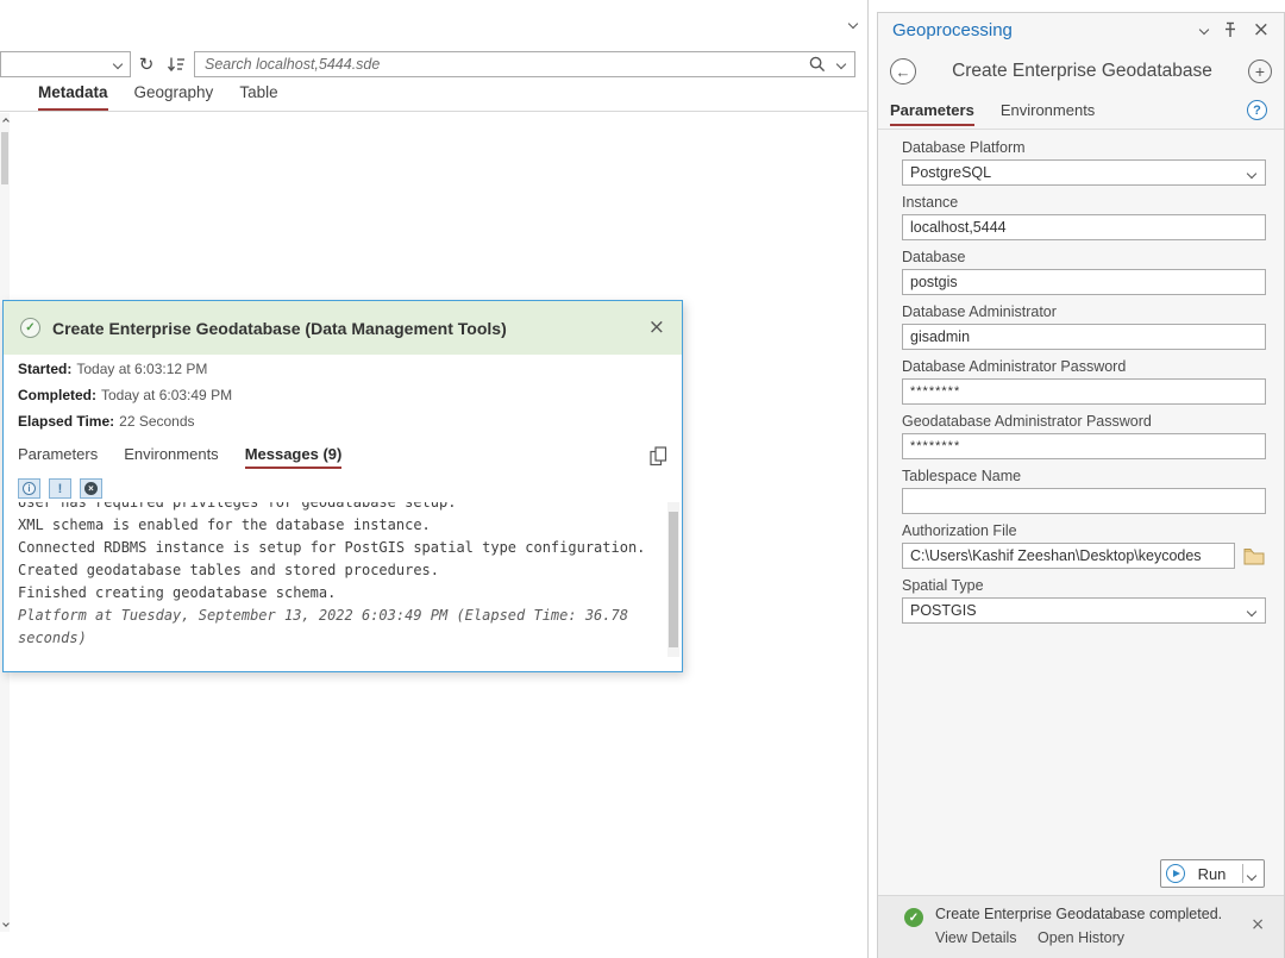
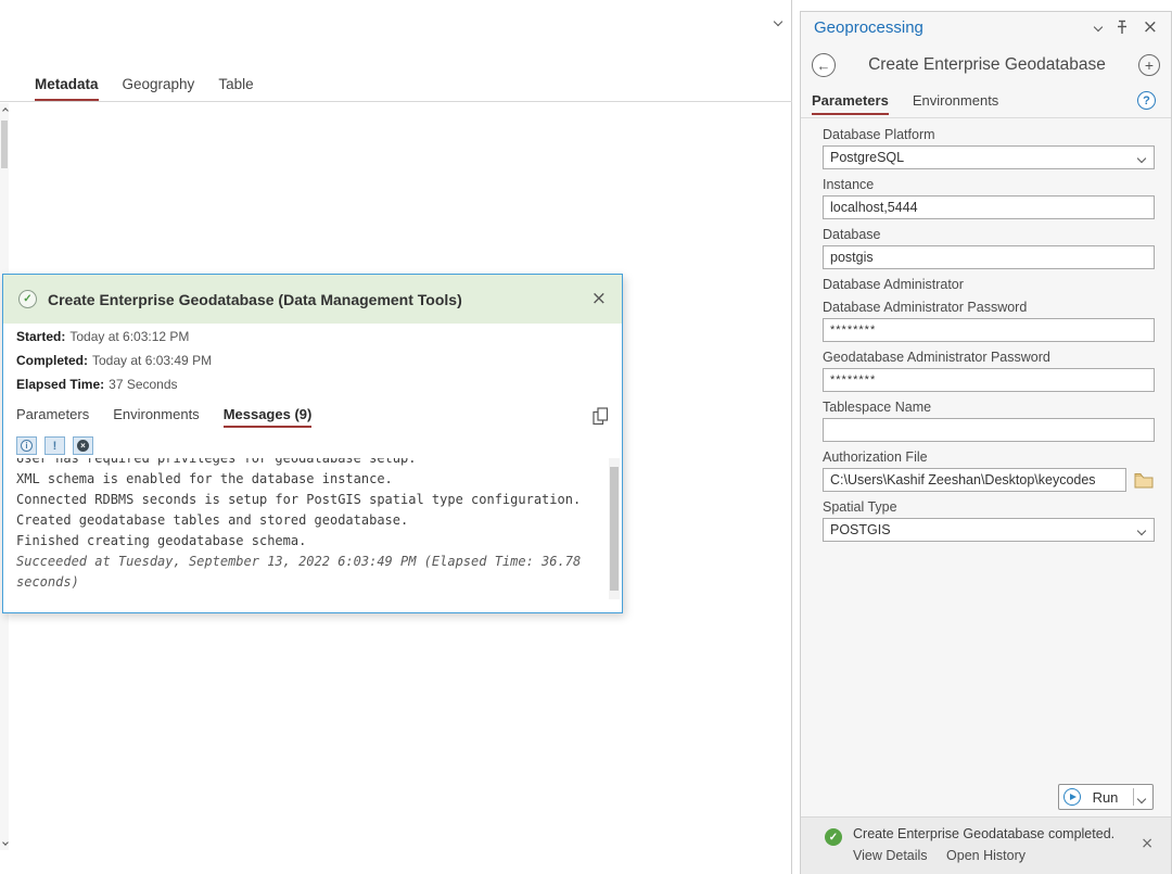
- ↻
- Search localhost,5444.sde
  Metadata
  Geography
  Table
  ✓
  Create Enterprise Geodatabase (Data Management Tools)
  ×
  Started: Today at 6:03:12 PM
  Completed: Today at 6:03:49 PM
- Elapsed Time: 22 Seconds
+ Elapsed Time: 37 Seconds
  Parameters
  Environments
  Messages (9)
  i
  !
  ×
  User has required privileges for geodatabase setup.
  XML schema is enabled for the database instance.
- Connected RDBMS instance is setup for PostGIS spatial type configuration.
+ Connected RDBMS seconds is setup for PostGIS spatial type configuration.
- Created geodatabase tables and stored procedures.
+ Created geodatabase tables and stored geodatabase.
  Finished creating geodatabase schema.
- Platform at Tuesday, September 13, 2022 6:03:49 PM (Elapsed Time: 36.78 seconds)
+ Succeeded at Tuesday, September 13, 2022 6:03:49 PM (Elapsed Time: 36.78 seconds)
  Geoprocessing
  ×
  ←
  Create Enterprise Geodatabase
  +
  Parameters
  Environments
  ?
  Database Platform
  PostgreSQL
  Instance
  localhost,5444
  Database
  postgis
  Database Administrator
- gisadmin
  Database Administrator Password
  ********
  Geodatabase Administrator Password
  ********
  Tablespace Name
  Authorization File
  C:\Users\Kashif Zeeshan\Desktop\keycodes
  Spatial Type
  POSTGIS
  Run
  ✓
  Create Enterprise Geodatabase completed.
  View Details Open History
  ×
